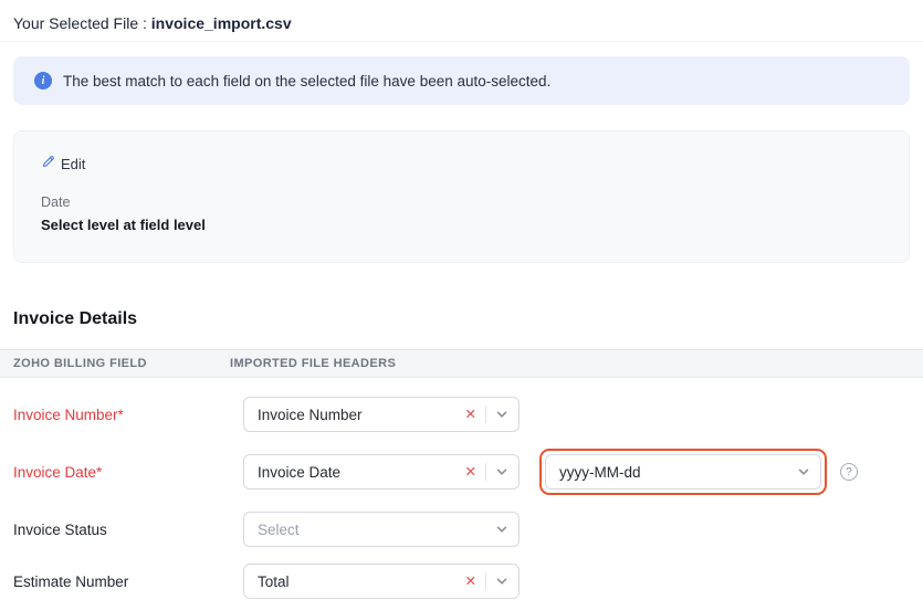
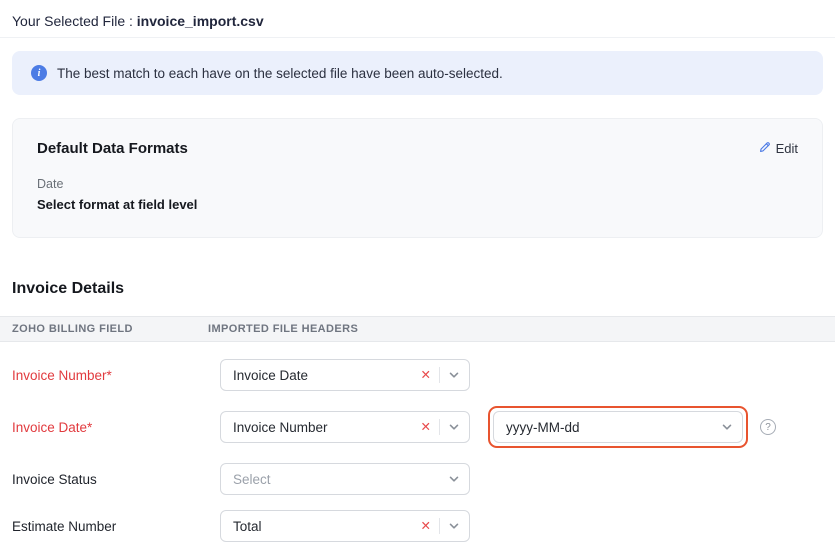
  Your Selected File : invoice_import.csv
  i
- The best match to each field on the selected file have been auto-selected.
+ The best match to each have on the selected file have been auto-selected.
+ Default Data Formats
  Edit
  Date
- Select level at field level
+ Select format at field level
  Invoice Details
  ZOHO BILLING FIELD
  IMPORTED FILE HEADERS
  Invoice Number*
- Invoice Number
+ Invoice Date
  ✕
  Invoice Date*
- Invoice Date
+ Invoice Number
  ✕
  yyyy-MM-dd
  ?
  Invoice Status
  Select
  Estimate Number
  Total
  ✕
